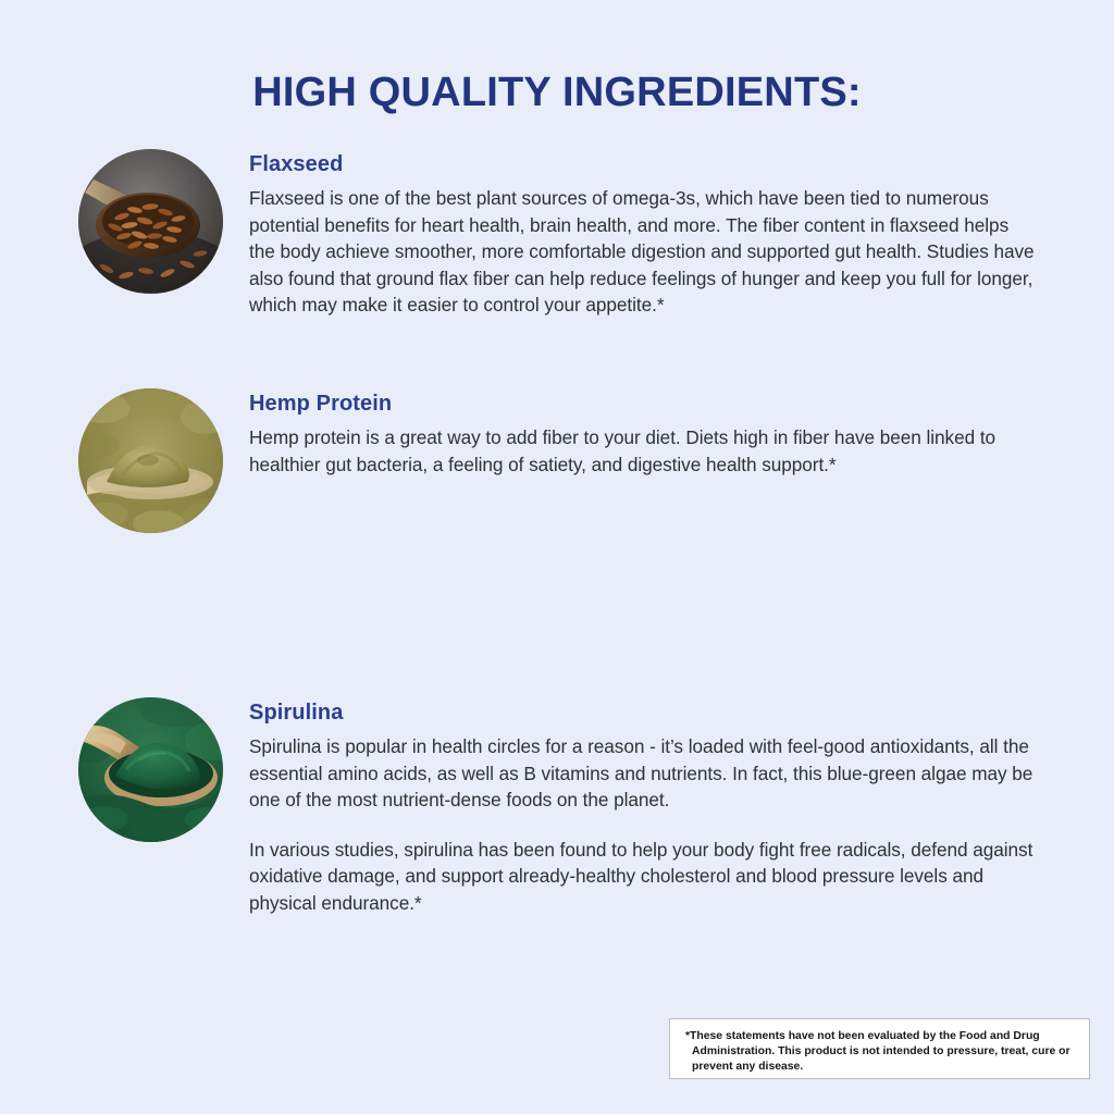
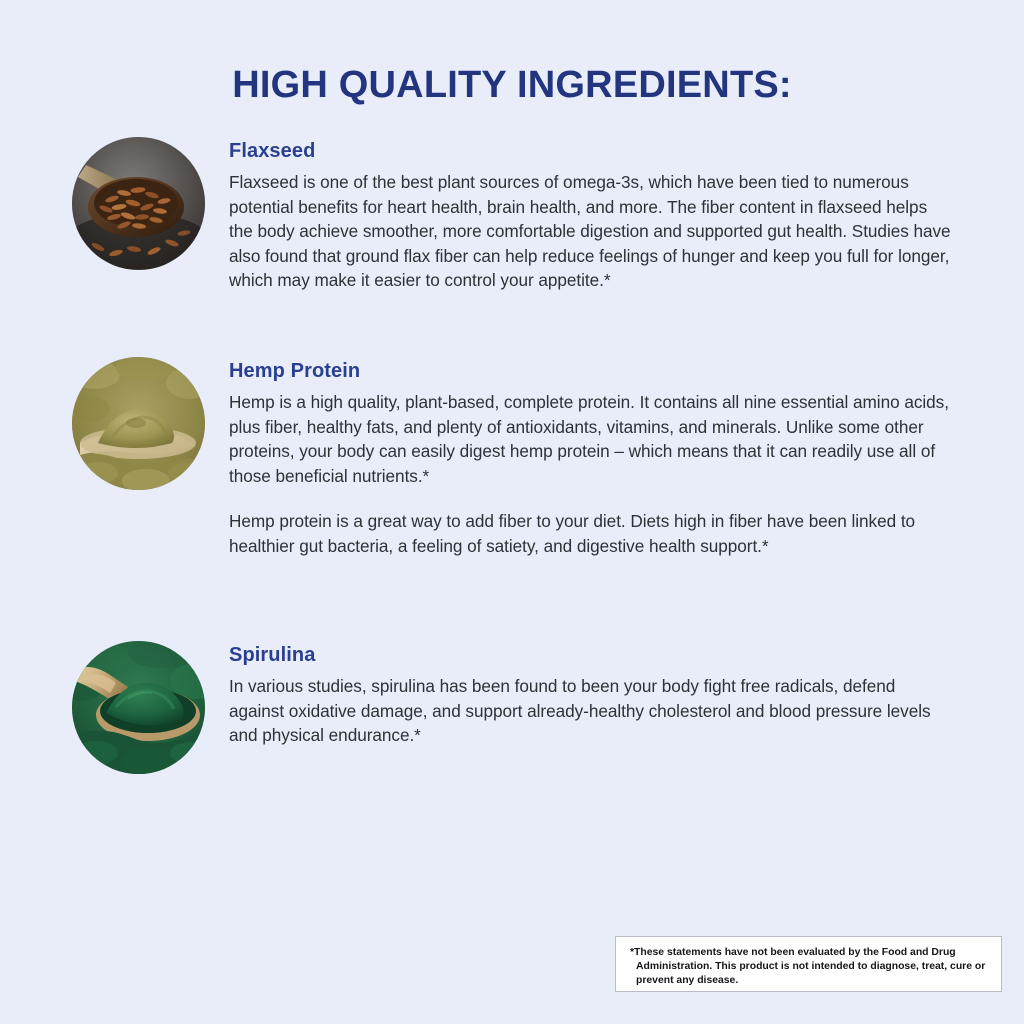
  HIGH QUALITY INGREDIENTS:
  Flaxseed
  Flaxseed is one of the best plant sources of omega-3s, which have been tied to numerous potential benefits for heart health, brain health, and more. The fiber content in flaxseed helps the body achieve smoother, more comfortable digestion and supported gut health. Studies have also found that ground flax fiber can help reduce feelings of hunger and keep you full for longer, which may make it easier to control your appetite.*
  Hemp Protein
+ Hemp is a high quality, plant-based, complete protein. It contains all nine essential amino acids, plus fiber, healthy fats, and plenty of antioxidants, vitamins, and minerals. Unlike some other proteins, your body can easily digest hemp protein – which means that it can readily use all of those beneficial nutrients.*
  Hemp protein is a great way to add fiber to your diet. Diets high in fiber have been linked to healthier gut bacteria, a feeling of satiety, and digestive health support.*
  Spirulina
- Spirulina is popular in health circles for a reason - it’s loaded with feel-good antioxidants, all the essential amino acids, as well as B vitamins and nutrients. In fact, this blue-green algae may be one of the most nutrient-dense foods on the planet.
- In various studies, spirulina has been found to help your body fight free radicals, defend against oxidative damage, and support already-healthy cholesterol and blood pressure levels and physical endurance.*
+ In various studies, spirulina has been found to been your body fight free radicals, defend against oxidative damage, and support already-healthy cholesterol and blood pressure levels and physical endurance.*
- *These statements have not been evaluated by the Food and Drug Administration. This product is not intended to pressure, treat, cure or prevent any disease.
+ *These statements have not been evaluated by the Food and Drug Administration. This product is not intended to diagnose, treat, cure or prevent any disease.
